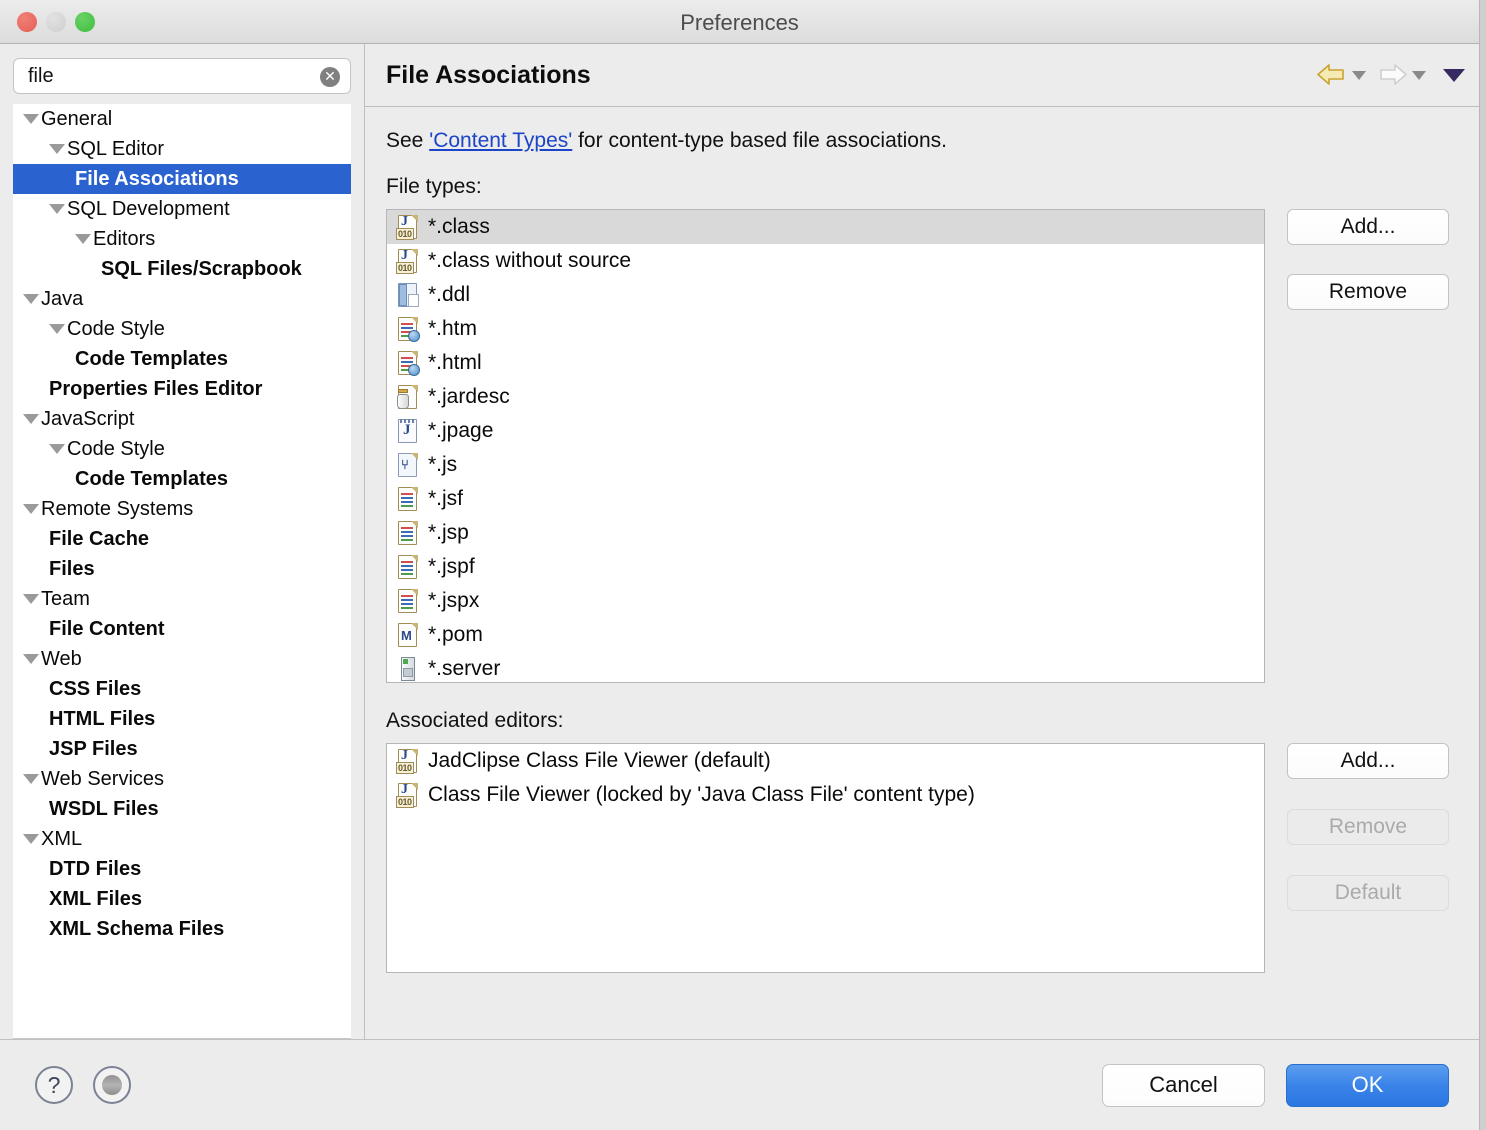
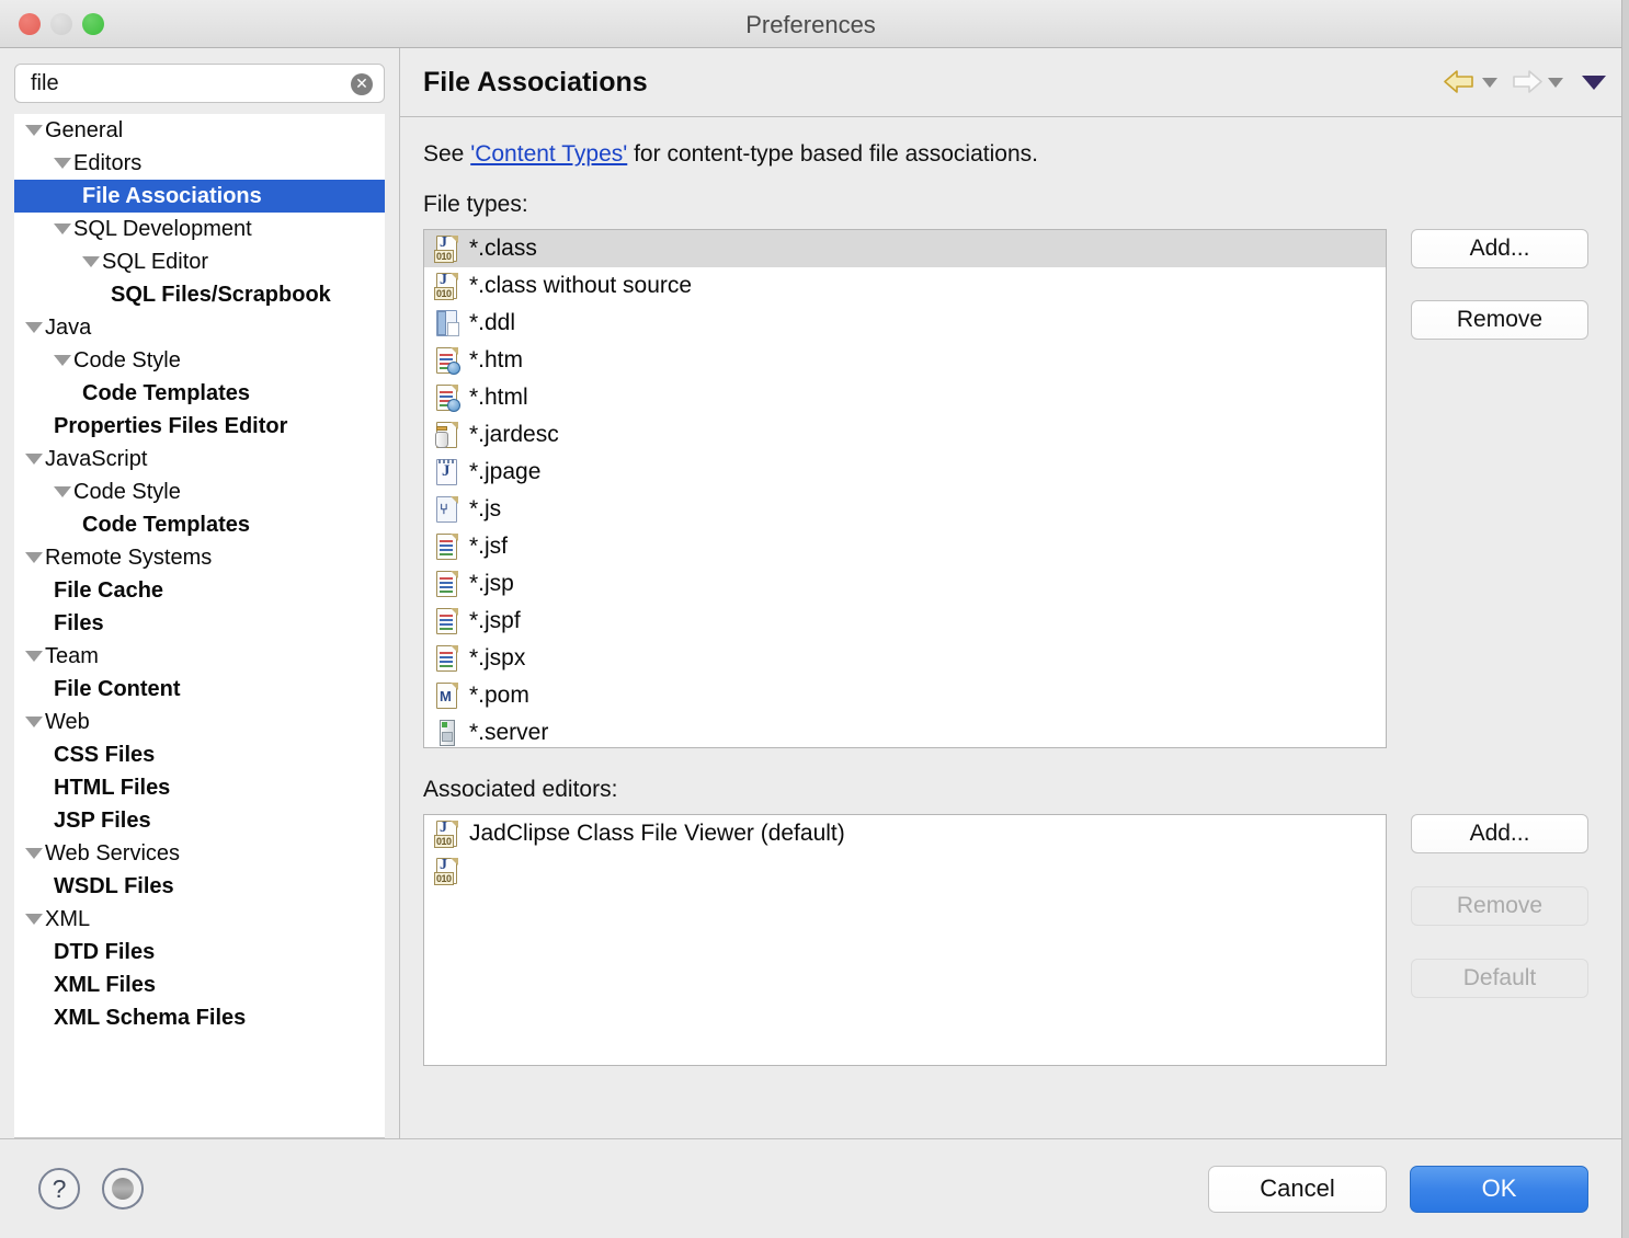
  Preferences
  file
  ✕
  General
- SQL Editor
+ Editors
  File Associations
  SQL Development
- Editors
+ SQL Editor
  SQL Files/Scrapbook
  Java
  Code Style
  Code Templates
  Properties Files Editor
  JavaScript
  Code Style
  Code Templates
  Remote Systems
  File Cache
  Files
  Team
  File Content
  Web
  CSS Files
  HTML Files
  JSP Files
  Web Services
  WSDL Files
  XML
  DTD Files
  XML Files
  XML Schema Files
  File Associations
  See 'Content Types' for content-type based file associations.
  File types:
  J
  010
  *.class
  J
  010
  *.class without source
  *.ddl
  *.htm
  *.html
  *.jardesc
  J
  *.jpage
  ⑂
  *.js
  *.jsf
  *.jsp
  *.jspf
  *.jspx
  M
  *.pom
  *.server
  Add...
  Remove
  Associated editors:
  J
  010
  JadClipse Class File Viewer (default)
  J
  010
- Class File Viewer (locked by 'Java Class File' content type)
  Add...
  Remove
  Default
  ?
  Cancel
  OK
